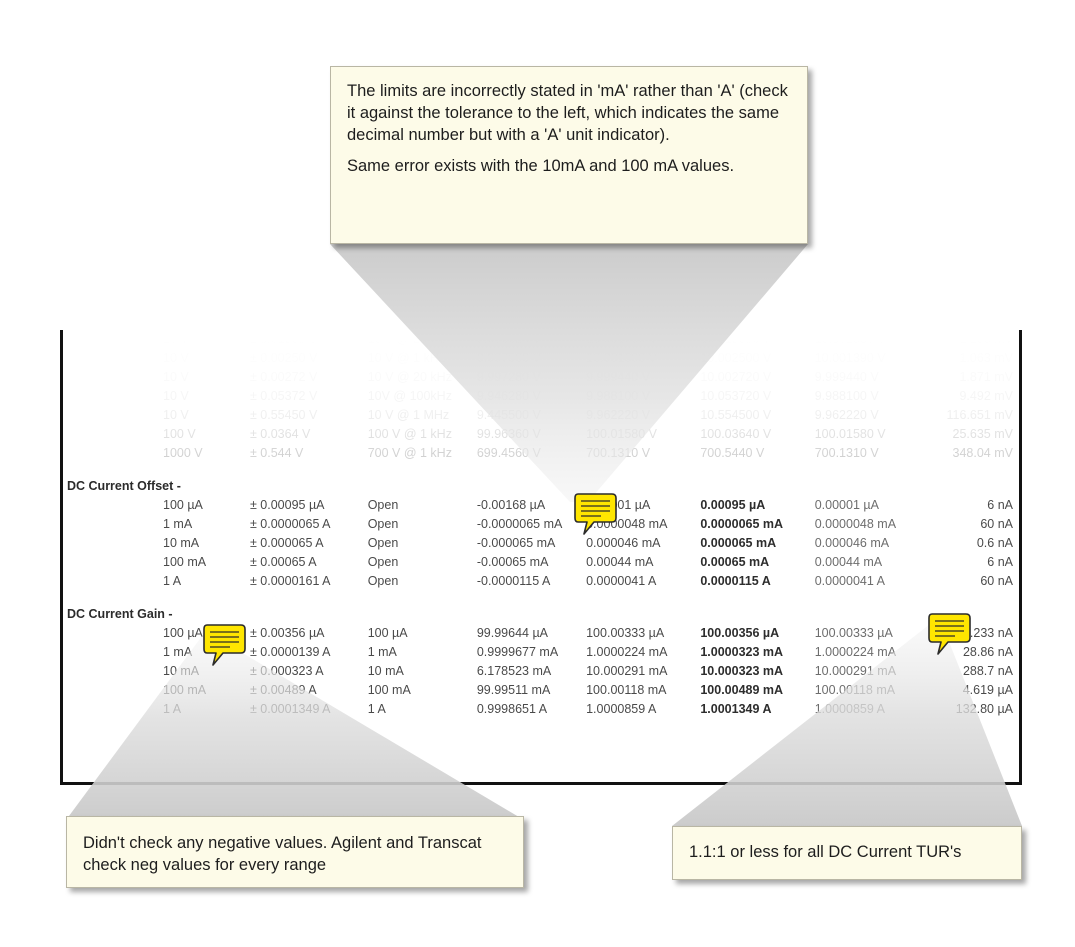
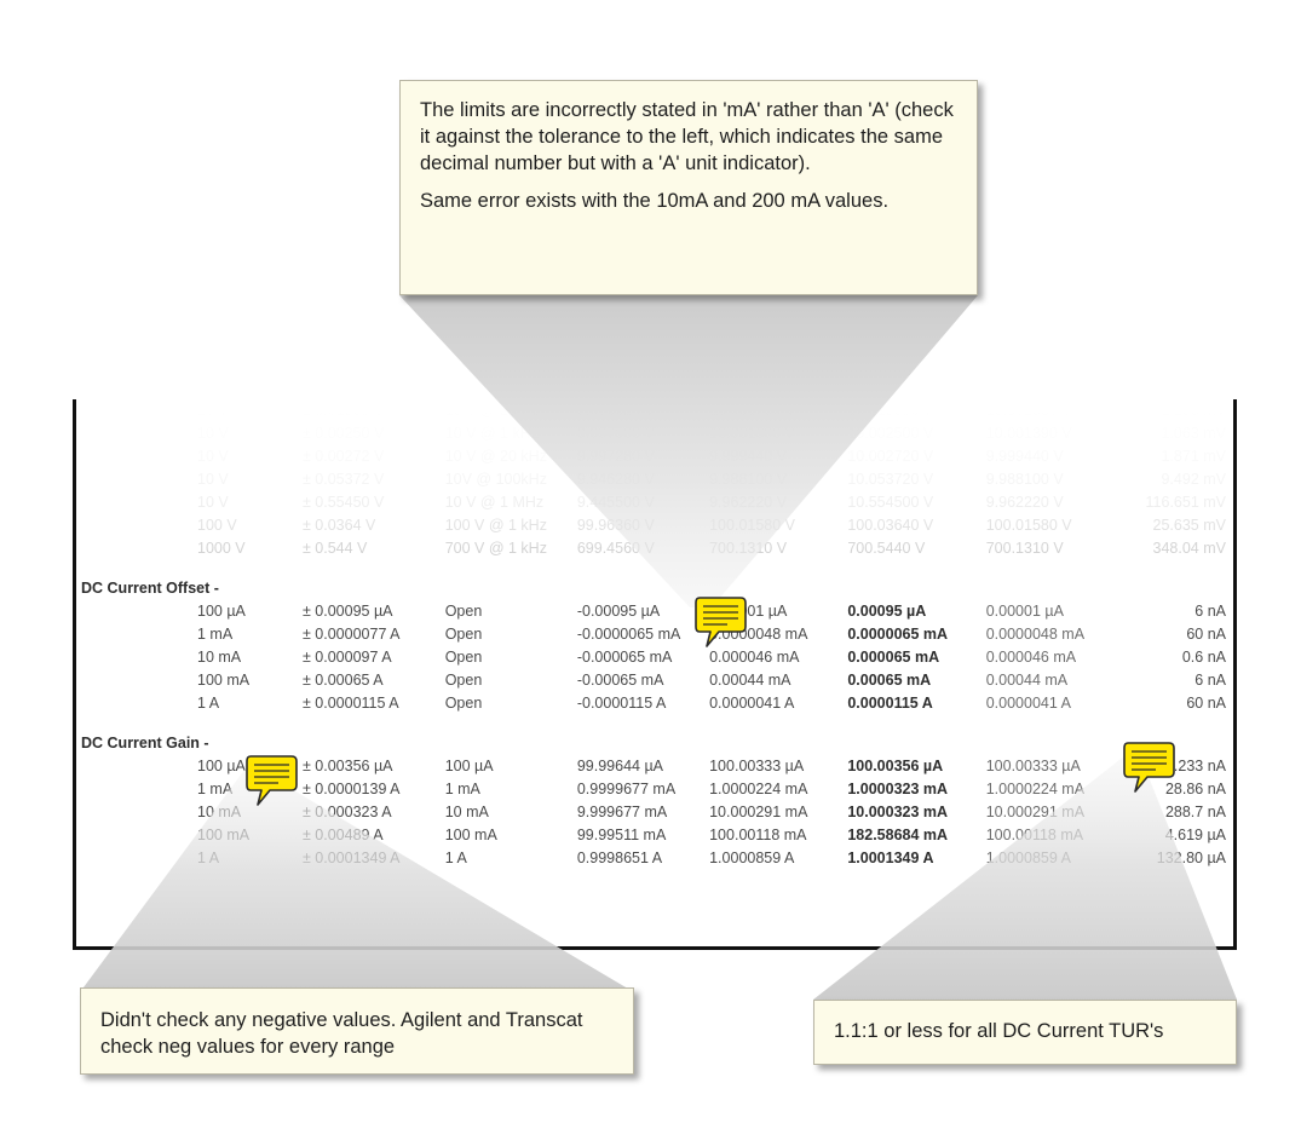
  DC Current Offset -
- 100 µA	± 0.00095 µA	Open	-0.00168 µA	01 µA	0.00095 µA	0.00001 µA	6 nA
+ 100 µA	± 0.00095 µA	Open	-0.00095 µA	01 µA	0.00095 µA	0.00001 µA	6 nA
- 1 mA	± 0.0000065 A	Open	-0.0000065 mA	.0000048 mA	0.0000065 mA	0.0000048 mA	60 nA
+ 1 mA	± 0.0000077 A	Open	-0.0000065 mA	.0000048 mA	0.0000065 mA	0.0000048 mA	60 nA
- 10 mA	± 0.000065 A	Open	-0.000065 mA	0.000046 mA	0.000065 mA	0.000046 mA	0.6 nA
+ 10 mA	± 0.000097 A	Open	-0.000065 mA	0.000046 mA	0.000065 mA	0.000046 mA	0.6 nA
  100 mA	± 0.00065 A	Open	-0.00065 mA	0.00044 mA	0.00065 mA	0.00044 mA	6 nA
- 1 A	± 0.0000161 A	Open	-0.0000115 A	0.0000041 A	0.0000115 A	0.0000041 A	60 nA
+ 1 A	± 0.0000115 A	Open	-0.0000115 A	0.0000041 A	0.0000115 A	0.0000041 A	60 nA
  DC Current Gain -
  100 µA	± 0.00356 µA	100 µA	99.99644 µA	100.00333 µA	100.00356 µA	100.00333 µA	.233 nA
  1 mA	± 0.0000139 A	1 mA	0.9999677 mA	1.0000224 mA	1.0000323 mA	1.0000224 mA	28.86 nA
- 10	000323 A	10 mA	6.178523 mA	10.000291 mA	10.000323 mA	10.00029	288.7 nA
+ 10	000323 A	10 mA	9.999677 mA	10.000291 mA	10.000323 mA	10.00029	288.7 nA
- 	A	100 mA	99.99511 mA	100.00118 mA	100.00489 mA	100.0	.619 µA
+ 	A	100 mA	99.99511 mA	100.00118 mA	182.58684 mA	100.0	.619 µA
  The limits are incorrectly stated in 'mA' rather than 'A' (check it against the tolerance to the left, which indicates the same decimal number but with a 'A' unit indicator).
- Same error exists with the 10mA and 100 mA values.
+ Same error exists with the 10mA and 200 mA values.
  Didn't check any negative values. Agilent and Transcat check neg values for every range
  1.1:1 or less for all DC Current TUR's
